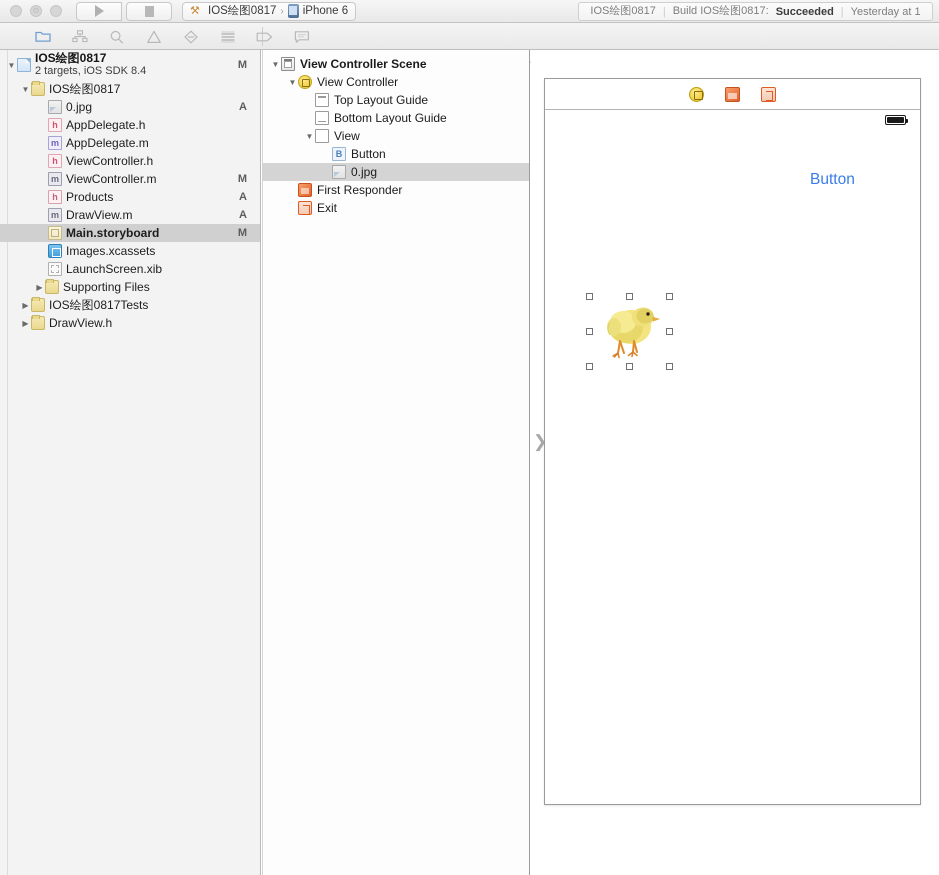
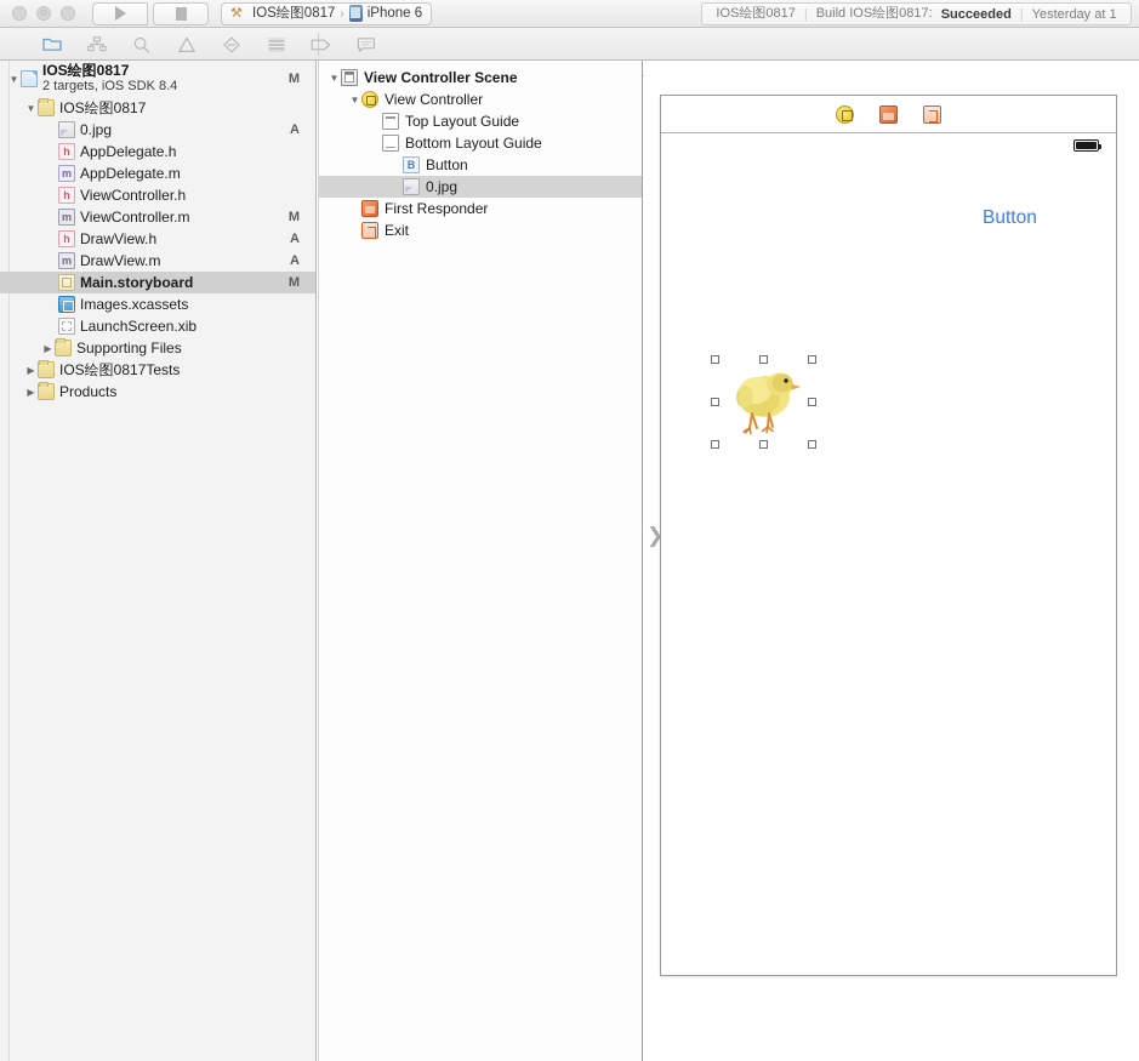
  ⚒
  IOS绘图0817
  ›
  iPhone 6
  IOS绘图0817
  |
  Build IOS绘图0817:
  Succeeded
  |
  Yesterday at 1
  IOS绘图0817
  2 targets, iOS SDK 8.4
  M
  IOS绘图0817
  0.jpg
  A
  h
  AppDelegate.h
  m
  AppDelegate.m
  h
  ViewController.h
  m
  ViewController.m
  M
  h
- Products
+ DrawView.h
  A
  m
  DrawView.m
  A
  Main.storyboard
  M
  Images.xcassets
  LaunchScreen.xib
  Supporting Files
  IOS绘图0817Tests
- DrawView.h
+ Products
  View Controller Scene
  View Controller
  Top Layout Guide
  Bottom Layout Guide
- View
  B
  Button
  0.jpg
  First Responder
  Exit
  ❯
  Button
